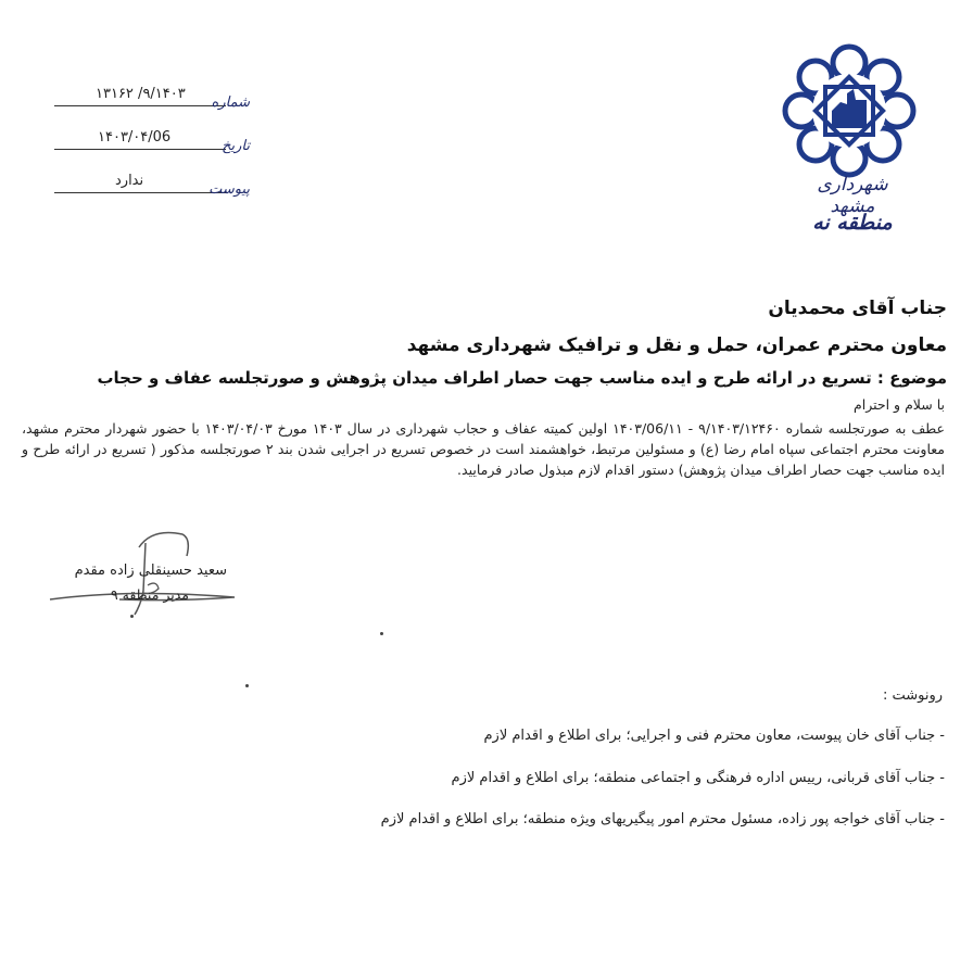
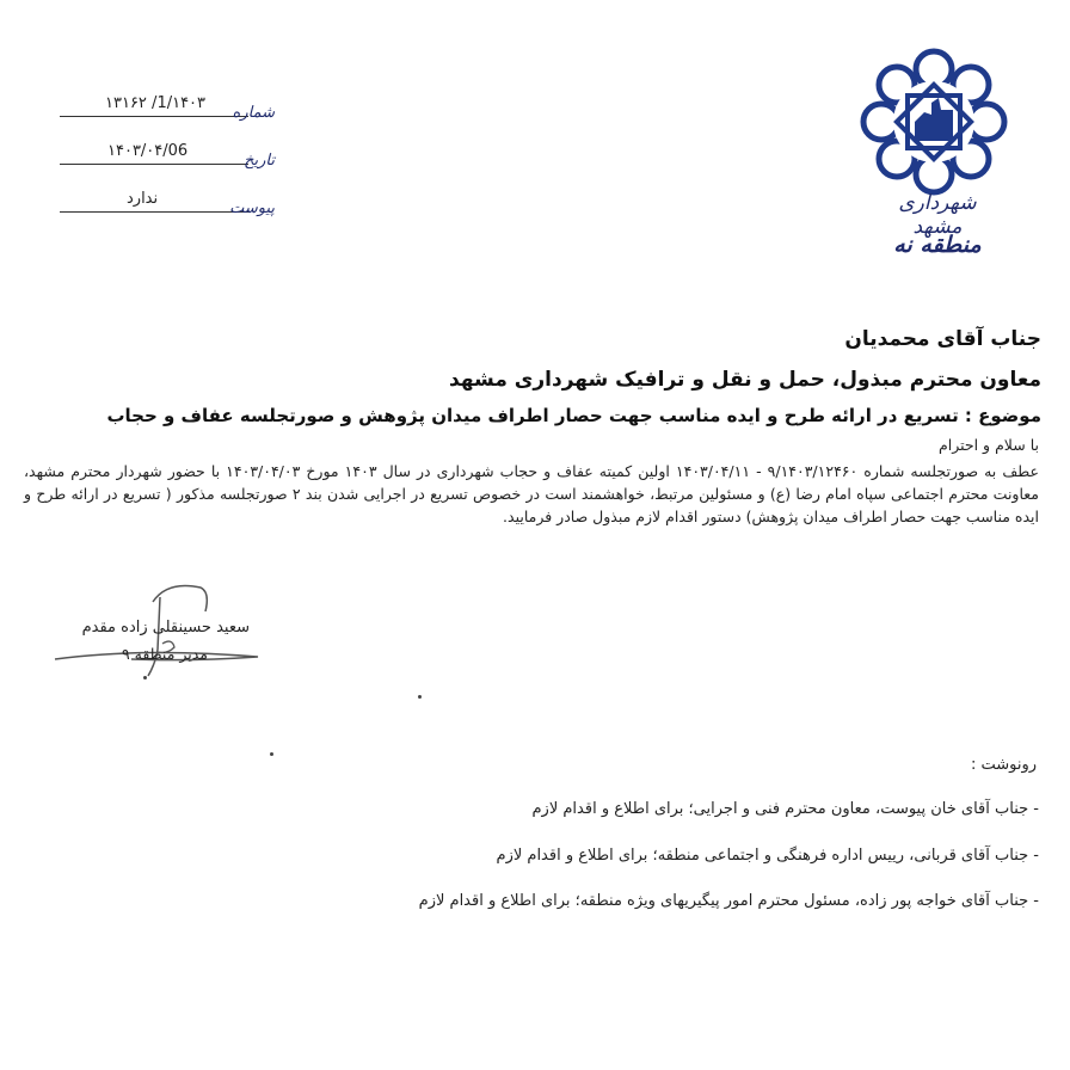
- ۹/۱۴۰۳/ ۱۳۱۶۲
+ 1/۱۴۰۳/ ۱۳۱۶۲
  شماره
  ۱۴۰۳/۰۴/06
  تاریخ
  ندارد
  پیوست
  شهرداری مشهد
  منطقه نه
  جناب آقای محمدیان
- معاون محترم عمران، حمل و نقل و ترافیک شهرداری مشهد
+ معاون محترم مبذول، حمل و نقل و ترافیک شهرداری مشهد
  موضوع : تسریع در ارائه طرح و ایده مناسب جهت حصار اطراف میدان پژوهش و صورتجلسه عفاف و حجاب
  با سلام و احترام
- عطف به صورتجلسه شماره ۹/۱۴۰۳/۱۲۴۶۰ - ۱۴۰۳/06/۱۱ اولین کمیته عفاف و حجاب شهرداری در سال ۱۴۰۳ مورخ ۱۴۰۳/۰۴/۰۳ با حضور شهردار محترم مشهد، معاونت محترم اجتماعی سپاه امام رضا (ع) و مسئولین مرتبط، خواهشمند است در خصوص تسریع در اجرایی شدن بند ۲ صورتجلسه مذکور ( تسریع در ارائه طرح و ایده مناسب جهت حصار اطراف میدان پژوهش) دستور اقدام لازم مبذول صادر فرمایید.
+ عطف به صورتجلسه شماره ۹/۱۴۰۳/۱۲۴۶۰ - ۱۴۰۳/۰۴/۱۱ اولین کمیته عفاف و حجاب شهرداری در سال ۱۴۰۳ مورخ ۱۴۰۳/۰۴/۰۳ با حضور شهردار محترم مشهد، معاونت محترم اجتماعی سپاه امام رضا (ع) و مسئولین مرتبط، خواهشمند است در خصوص تسریع در اجرایی شدن بند ۲ صورتجلسه مذکور ( تسریع در ارائه طرح و ایده مناسب جهت حصار اطراف میدان پژوهش) دستور اقدام لازم مبذول صادر فرمایید.
  سعید حسینقلی زاده مقدم
  مدیر منطقه ۹
  رونوشت :
  - جناب آقای خان پیوست، معاون محترم فنی و اجرایی؛ برای اطلاع و اقدام لازم
  - جناب آقای قربانی، رییس اداره فرهنگی و اجتماعی منطقه؛ برای اطلاع و اقدام لازم
  - جناب آقای خواجه پور زاده، مسئول محترم امور پیگیریهای ویژه منطقه؛ برای اطلاع و اقدام لازم
